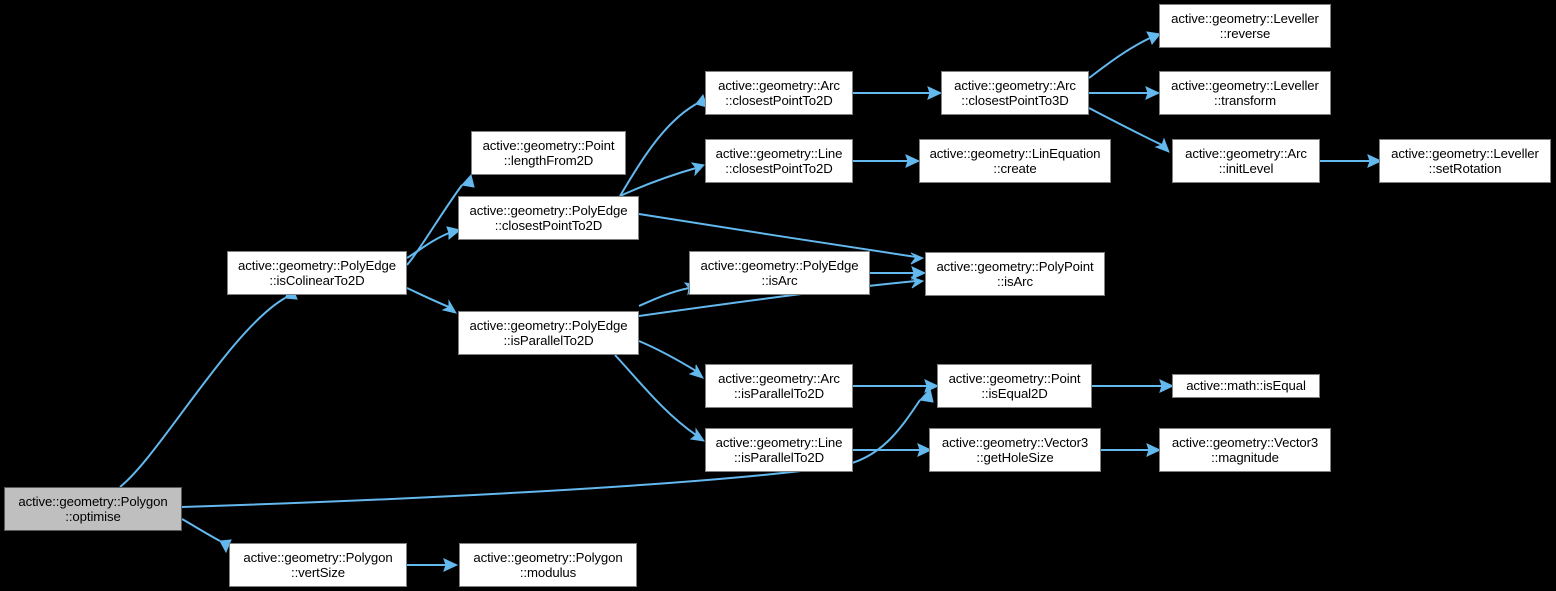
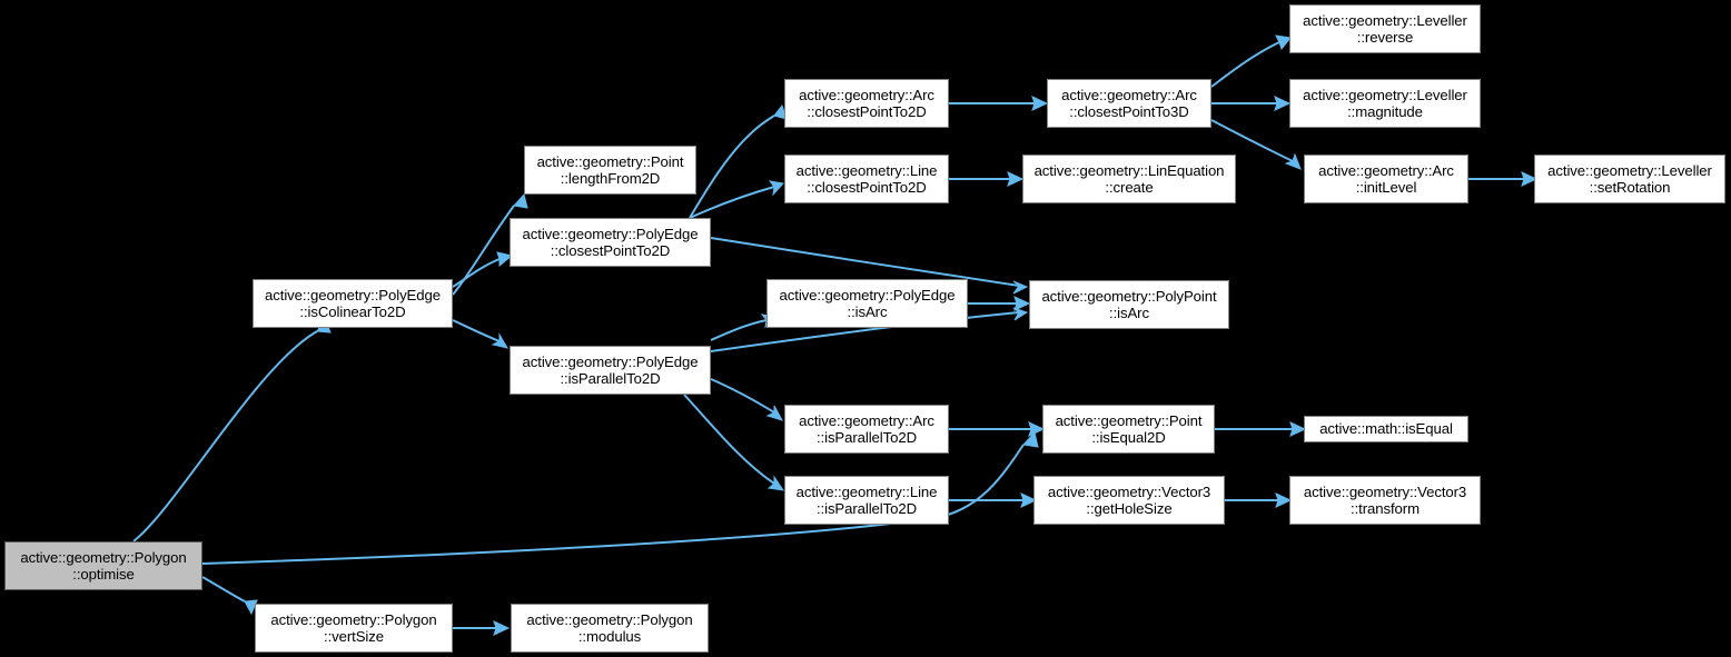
  active::geometry::Polygon
  ::optimise
  active::geometry::Polygon
  ::vertSize
  active::geometry::Polygon
  ::modulus
  active::geometry::PolyEdge
  ::isColinearTo2D
  active::geometry::Point
  ::lengthFrom2D
  active::geometry::PolyEdge
  ::closestPointTo2D
  active::geometry::PolyEdge
  ::isParallelTo2D
  active::geometry::Arc
  ::closestPointTo2D
  active::geometry::Line
  ::closestPointTo2D
  active::geometry::PolyEdge
  ::isArc
  active::geometry::Arc
  ::isParallelTo2D
  active::geometry::Line
  ::isParallelTo2D
  active::geometry::Arc
  ::closestPointTo3D
  active::geometry::LinEquation
  ::create
  active::geometry::PolyPoint
  ::isArc
  active::geometry::Point
  ::isEqual2D
  active::geometry::Vector3
  ::getHoleSize
  active::geometry::Leveller
  ::reverse
  active::geometry::Leveller
- ::transform
+ ::magnitude
  active::geometry::Arc
  ::initLevel
  active::math::isEqual
  active::geometry::Vector3
- ::magnitude
+ ::transform
  active::geometry::Leveller
  ::setRotation
